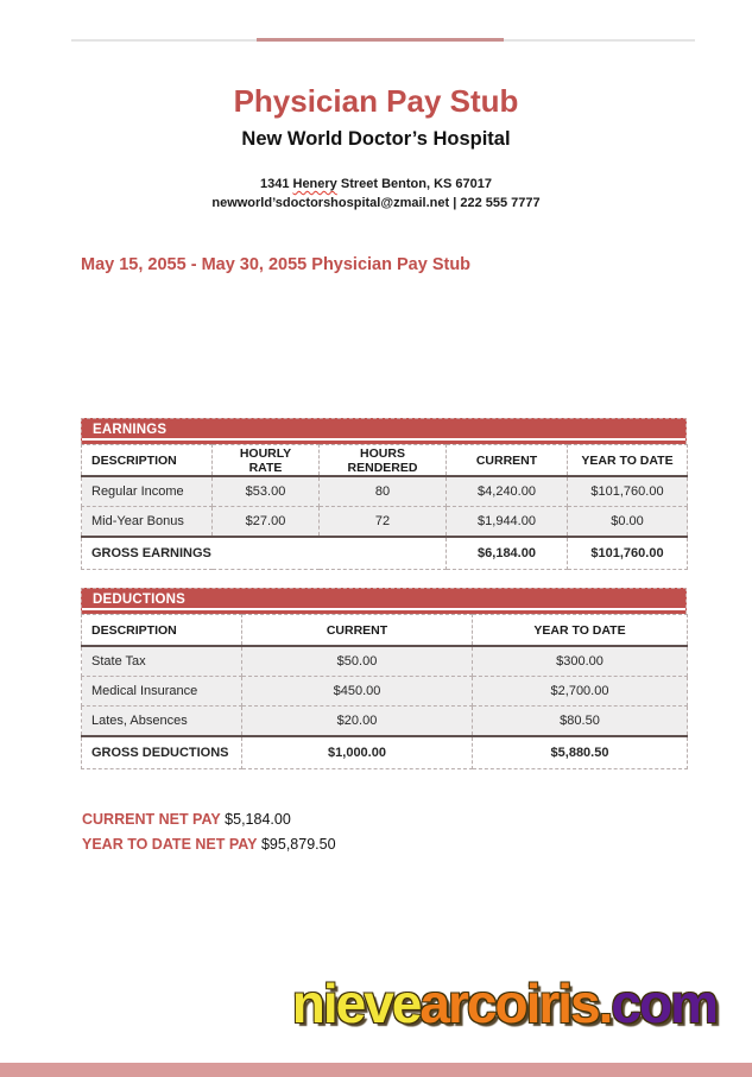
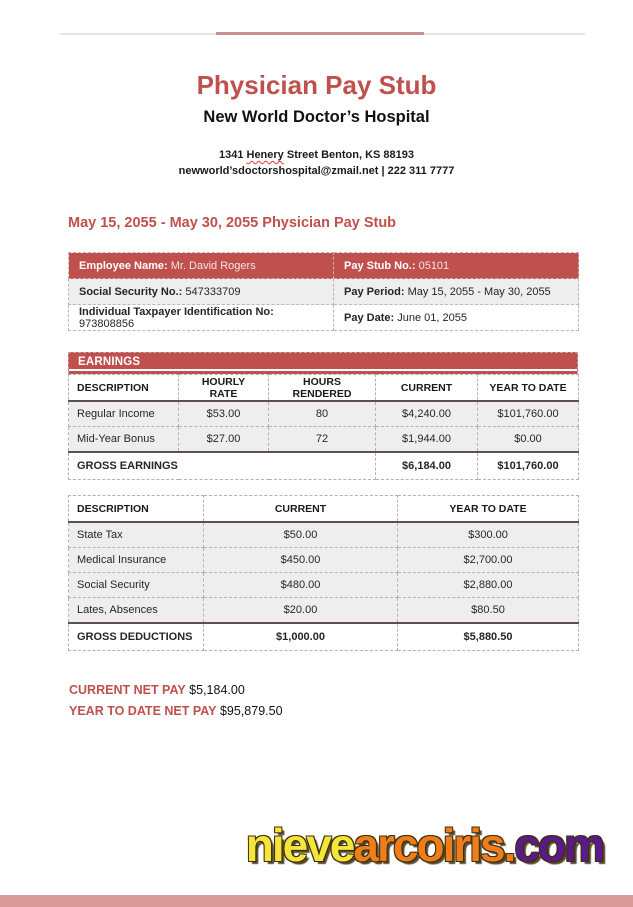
  Physician Pay Stub
  New World Doctor’s Hospital
- 1341 Henery Street Benton, KS 67017
+ 1341 Henery Street Benton, KS 88193
- newworld’sdoctorshospital@zmail.net | 222 555 7777
+ newworld’sdoctorshospital@zmail.net | 222 311 7777
  May 15, 2055 - May 30, 2055 Physician Pay Stub
+ Employee Name: Mr. David Rogers	Pay Stub No.: 05101
+ Social Security No.: 547333709	Pay Period: May 15, 2055 - May 30, 2055
+ Individual Taxpayer Identification No: 973808856	Pay Date: June 01, 2055
  EARNINGS
  DESCRIPTION	HOURLY RATE	HOURS RENDERED	CURRENT	YEAR TO DATE
  Regular Income	$53.00	80	$4,240.00	$101,760.00
  Mid-Year Bonus	$27.00	72	$1,944.00	$0.00
  GROSS EARNINGS	$6,184.00	$101,760.00
- DEDUCTIONS
  DESCRIPTION	CURRENT	YEAR TO DATE
  State Tax	$50.00	$300.00
  Medical Insurance	$450.00	$2,700.00
+ Social Security	$480.00	$2,880.00
  Lates, Absences	$20.00	$80.50
  GROSS DEDUCTIONS	$1,000.00	$5,880.50
  CURRENT NET PAY $5,184.00
  YEAR TO DATE NET PAY $95,879.50
  nievearcoiris.com
